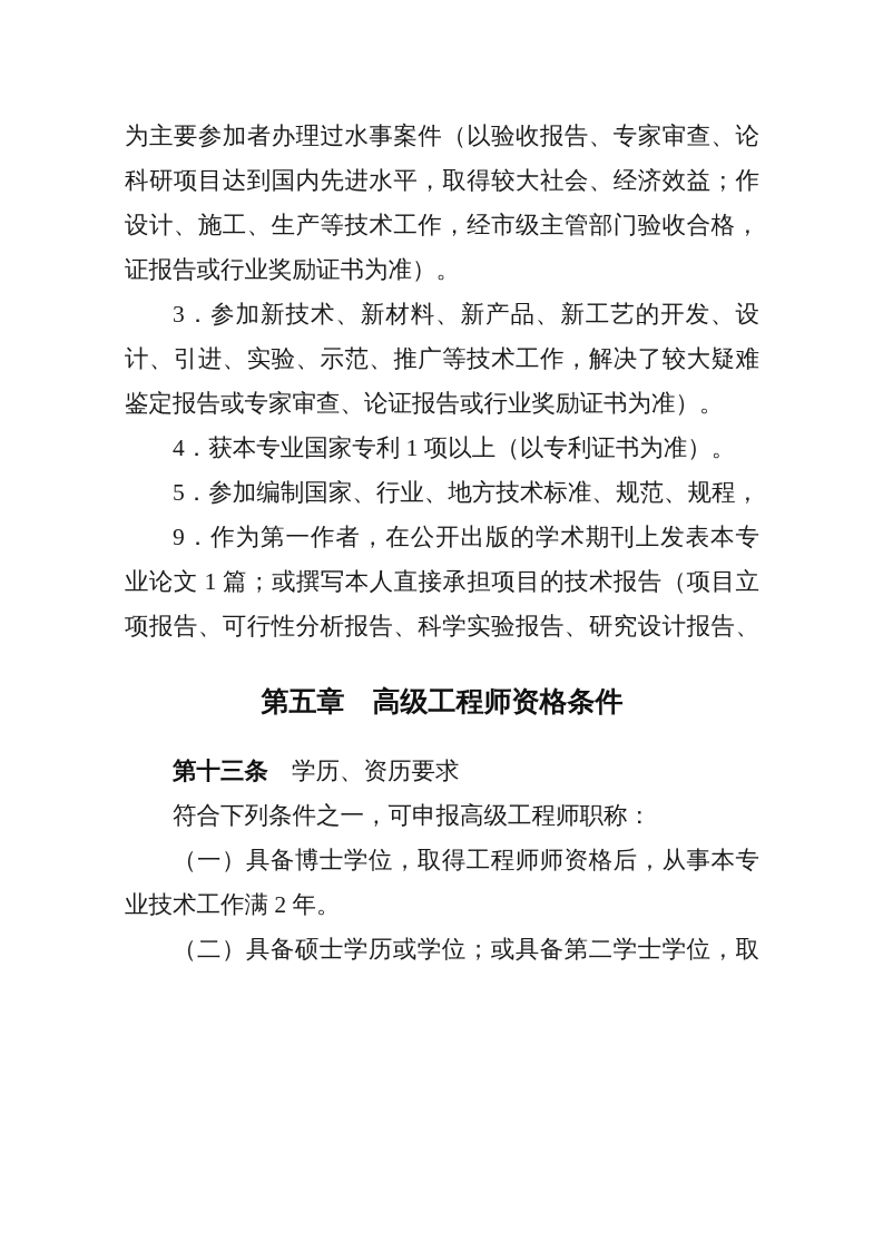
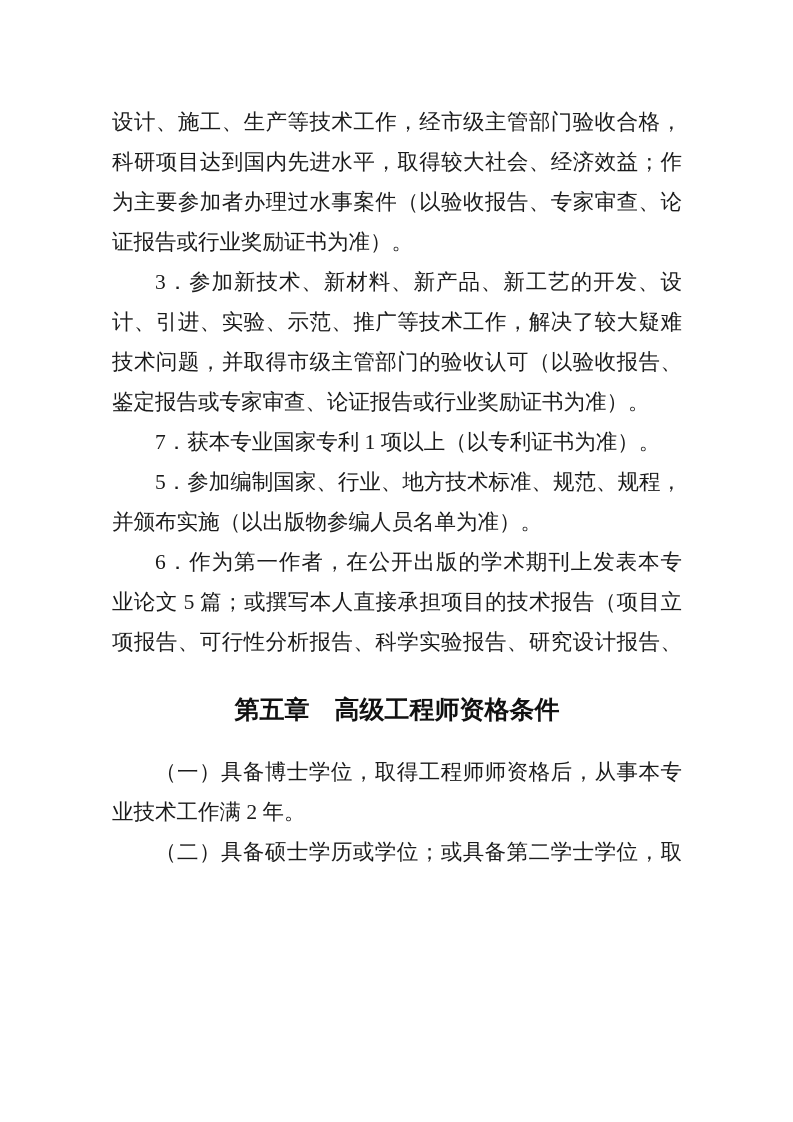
- 为主要参加者办理过水事案件（以验收报告、专家审查、论
+ 设计、施工、生产等技术工作，经市级主管部门验收合格，
  科研项目达到国内先进水平，取得较大社会、经济效益；作
- 设计、施工、生产等技术工作，经市级主管部门验收合格，
+ 为主要参加者办理过水事案件（以验收报告、专家审查、论
  证报告或行业奖励证书为准）。
  3．参加新技术、新材料、新产品、新工艺的开发、设
  计、引进、实验、示范、推广等技术工作，解决了较大疑难
+ 技术问题，并取得市级主管部门的验收认可（以验收报告、
  鉴定报告或专家审查、论证报告或行业奖励证书为准）。
- 4．获本专业国家专利 1 项以上（以专利证书为准）。
+ 7．获本专业国家专利 1 项以上（以专利证书为准）。
  5．参加编制国家、行业、地方技术标准、规范、规程，
+ 并颁布实施（以出版物参编人员名单为准）。
- 9．作为第一作者，在公开出版的学术期刊上发表本专
+ 6．作为第一作者，在公开出版的学术期刊上发表本专
- 业论文 1 篇；或撰写本人直接承担项目的技术报告（项目立
+ 业论文 5 篇；或撰写本人直接承担项目的技术报告（项目立
  项报告、可行性分析报告、科学实验报告、研究设计报告、
  第五章 高级工程师资格条件
- 第十三条 学历、资历要求
- 符合下列条件之一，可申报高级工程师职称：
  （一）具备博士学位，取得工程师师资格后，从事本专
  业技术工作满 2 年。
  （二）具备硕士学历或学位；或具备第二学士学位，取
